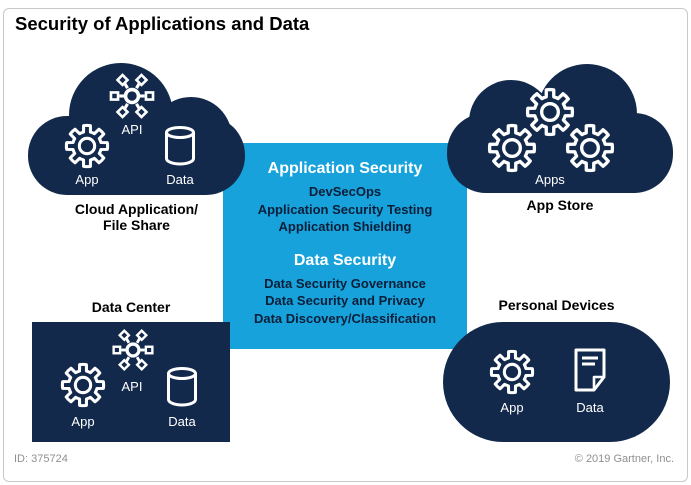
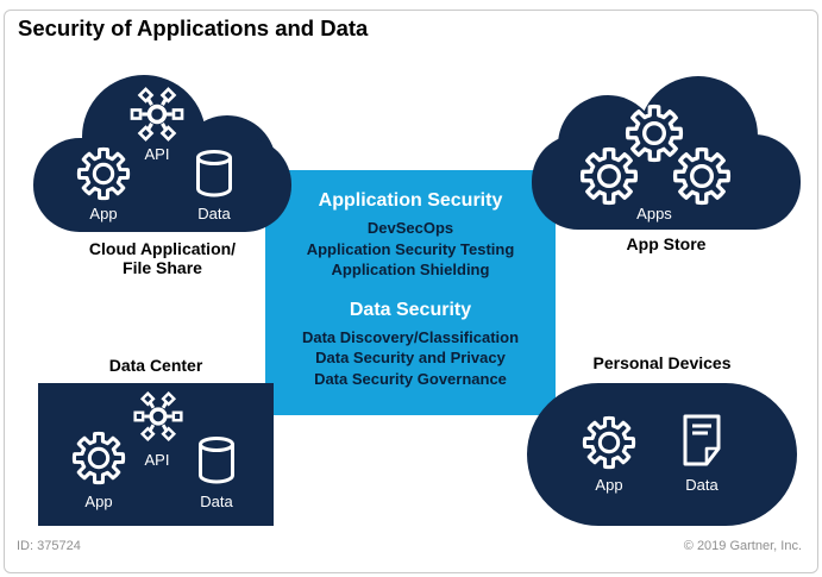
  Security of Applications and Data
  Application Security
  DevSecOps
  Application Security Testing
  Application Shielding
  Data Security
- Data Security Governance
+ Data Discovery/Classification
  Data Security and Privacy
- Data Discovery/Classification
+ Data Security Governance
  API
  App
  Data
  Cloud Application/
  File Share
  Apps
  App Store
  Data Center
  API
  App
  Data
  Personal Devices
  App
  Data
  ID: 375724
  © 2019 Gartner, Inc.
